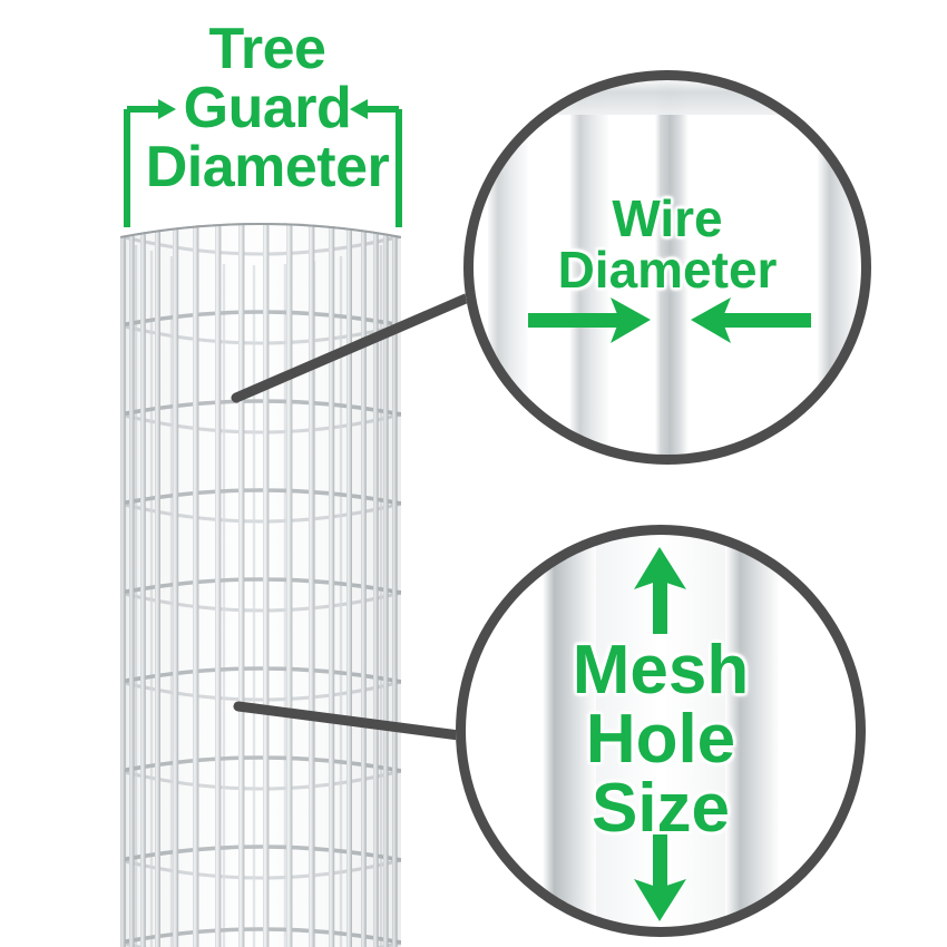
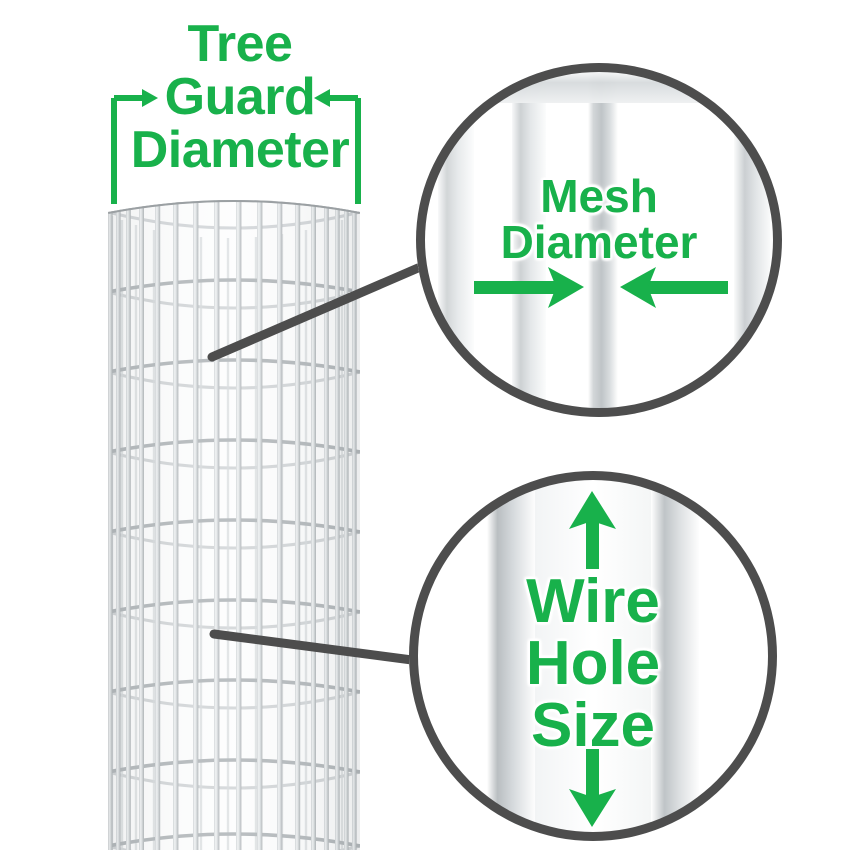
  Tree
  Guard
  Diameter
- Wire
+ Mesh
  Diameter
- Mesh
+ Wire
  Hole
  Size
